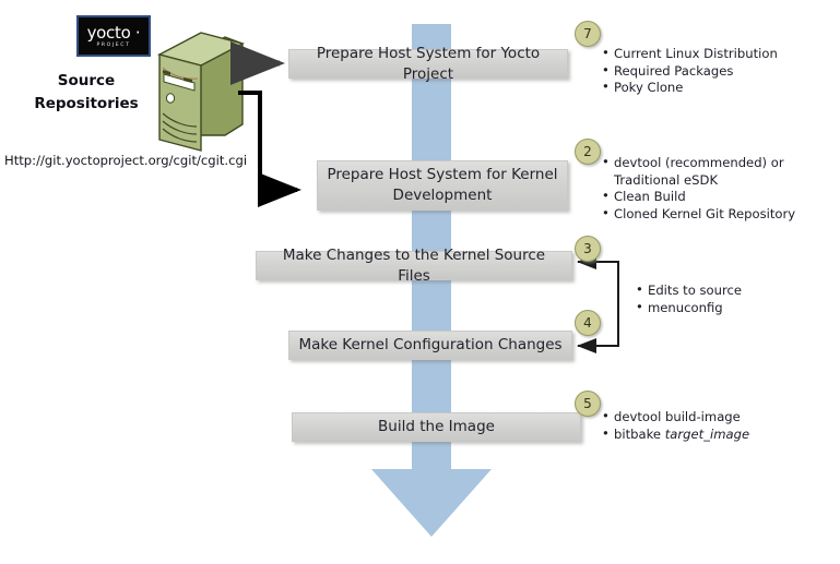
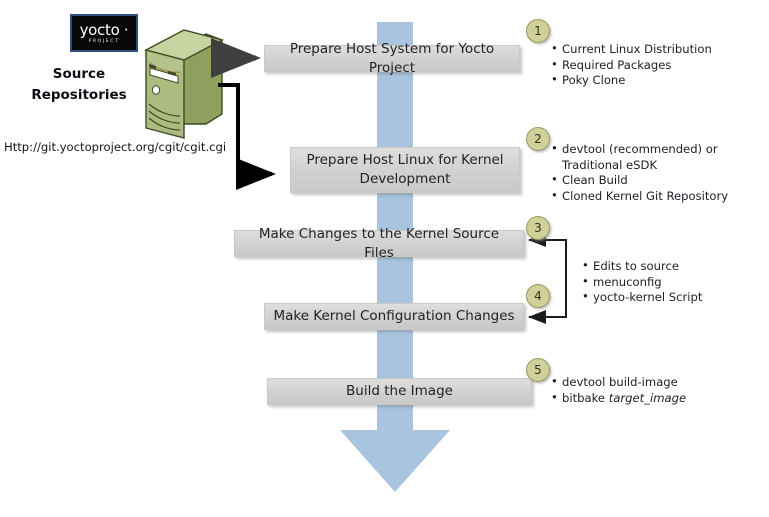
  yocto ·
  Source
  Repositories
  Http://git.yoctoproject.org/cgit/cgit.cgi
  Prepare Host System for Yocto Project
- Prepare Host System for Kernel Development
+ Prepare Host Linux for Kernel Development
  Make Changes to the Kernel Source Files
  Make Kernel Configuration Changes
  Build the Image
- 7
+ 1
  2
  3
  4
  5
  Current Linux Distribution
  Required Packages
  Poky Clone
  devtool (recommended) or
  Traditional eSDK
  Clean Build
  Cloned Kernel Git Repository
  Edits to source
  menuconfig
+ yocto-kernel Script
  devtool build-image
  bitbake target_image
